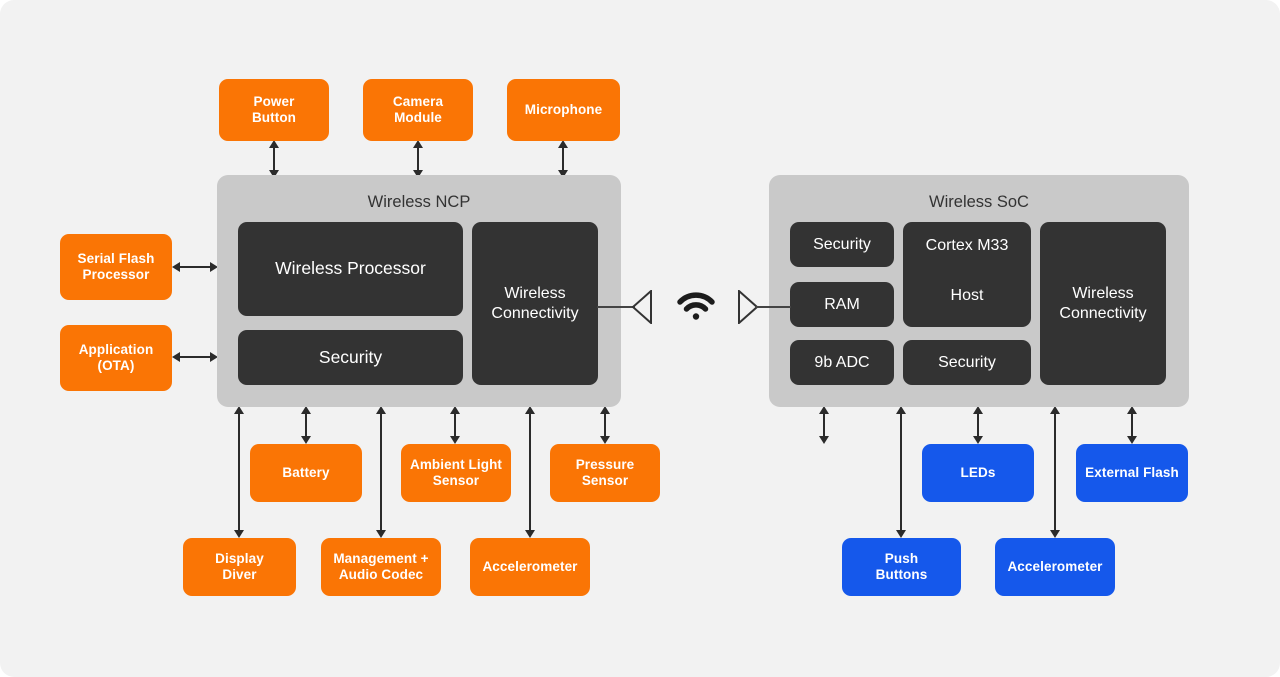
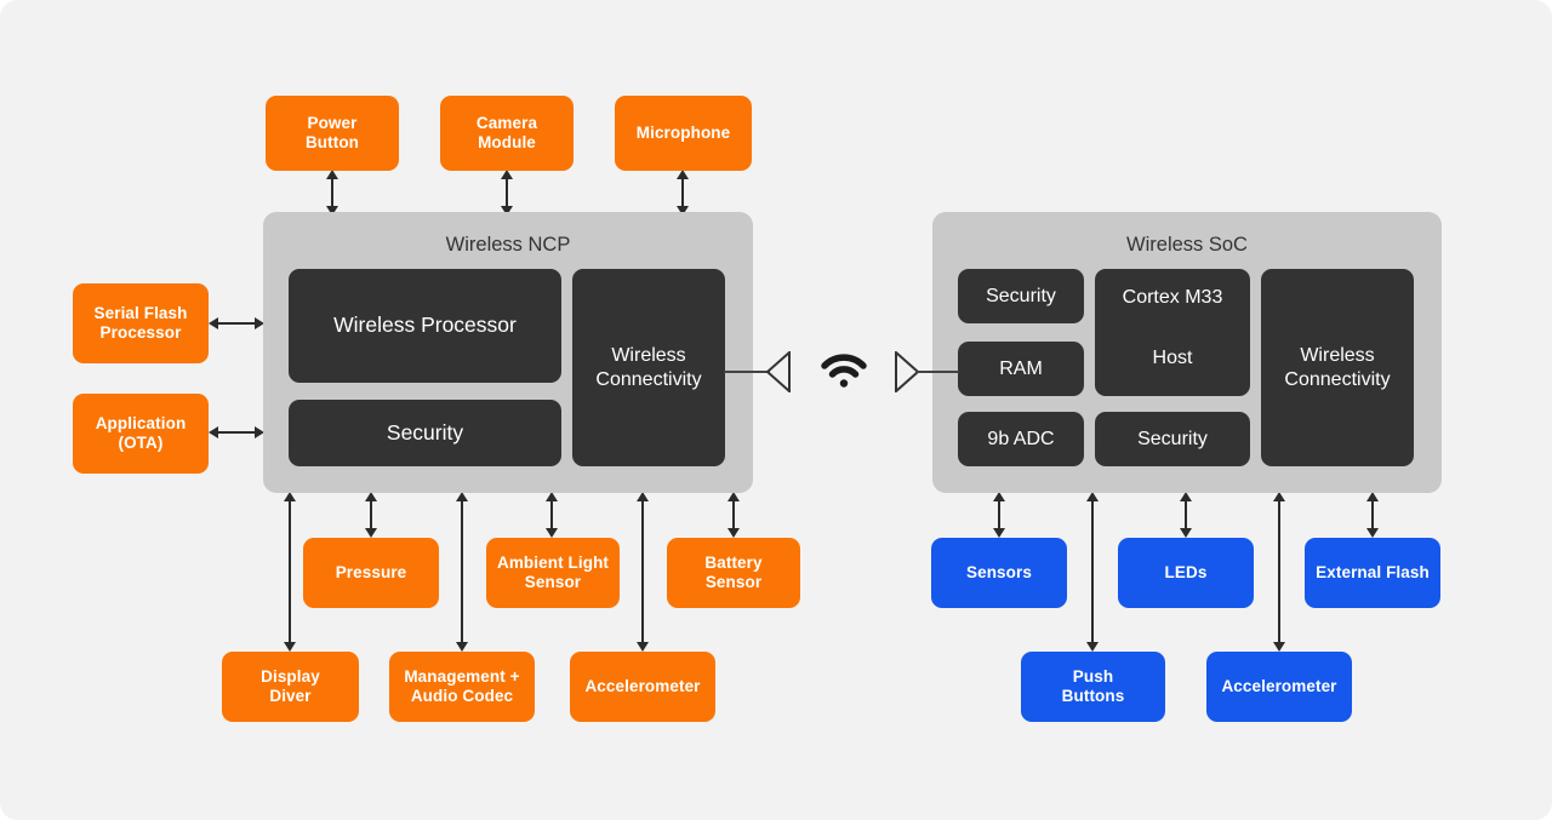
  Wireless NCP
  Wireless Processor
  Security
  Wireless
  Connectivity
  Wireless SoC
  Security
  RAM
  9b ADC
  Cortex M33
  Host
  Security
  Wireless
  Connectivity
  Power
  Button
  Camera
  Module
  Microphone
  Serial Flash
  Processor
  Application
  (OTA)
- Battery
+ Pressure
  Ambient Light
  Sensor
- Pressure
+ Battery
  Sensor
  Display
  Diver
  Management +
  Audio Codec
  Accelerometer
+ Sensors
  LEDs
  External Flash
  Push
  Buttons
  Accelerometer
